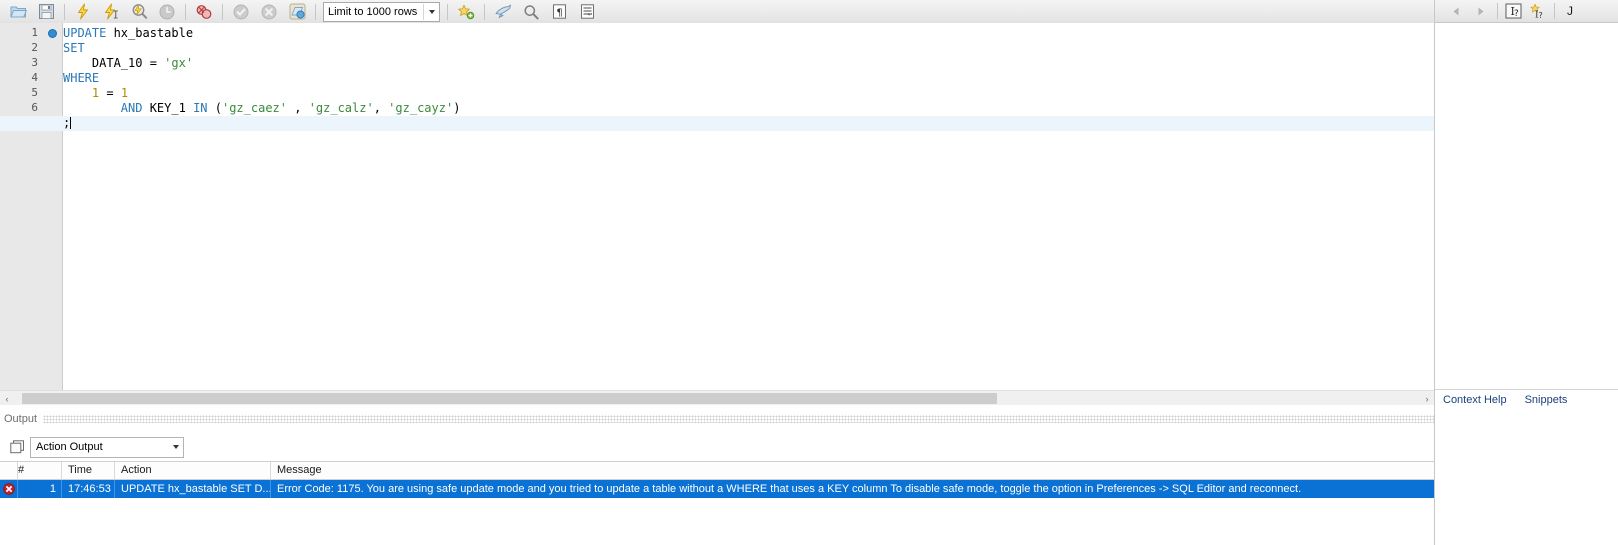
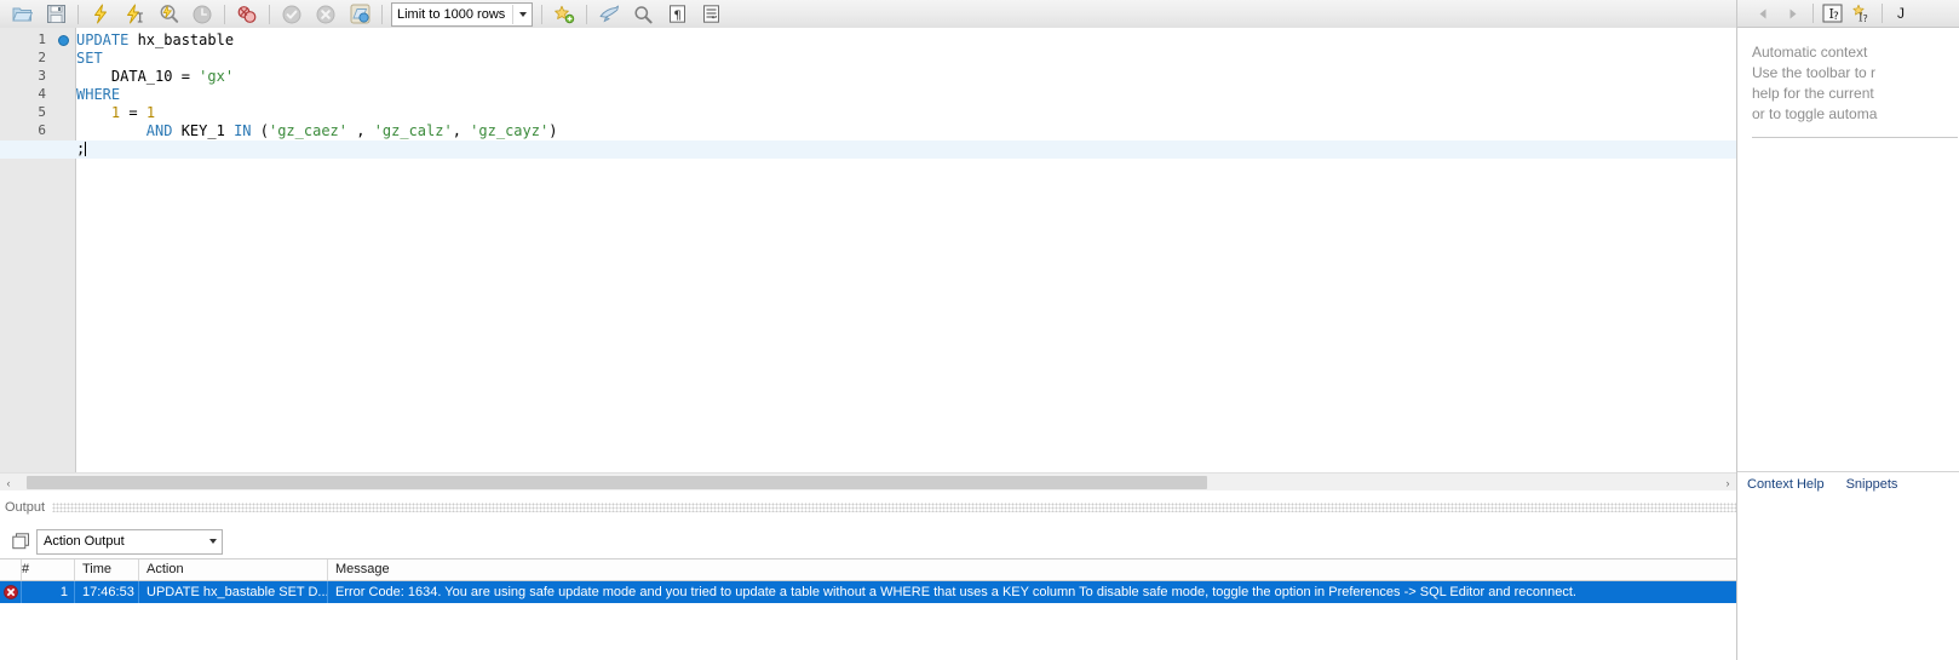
  Limit to 1000 rows
  ¶
  1
  2
  3
  4
  5
  6
  UPDATE hx_bastable
  SET
  DATA_10 = 'gx'
  WHERE
  1 = 1
  AND KEY_1 IN ('gz_caez' , 'gz_calz', 'gz_cayz')
  ;
  ‹
  ›
  Output
  Action Output
  #
  Time
  Action
  Message
  1
  17:46:53
  UPDATE hx_bastable SET D...
- Error Code: 1175. You are using safe update mode and you tried to update a table without a WHERE that uses a KEY column To disable safe mode, toggle the option in Preferences -> SQL Editor and reconnect.
+ Error Code: 1634. You are using safe update mode and you tried to update a table without a WHERE that uses a KEY column To disable safe mode, toggle the option in Preferences -> SQL Editor and reconnect.
  I
  ?
  I
  ?
  J
+ Automatic context
+ Use the toolbar to r
+ help for the current
+ or to toggle automa
  Context Help
  Snippets
